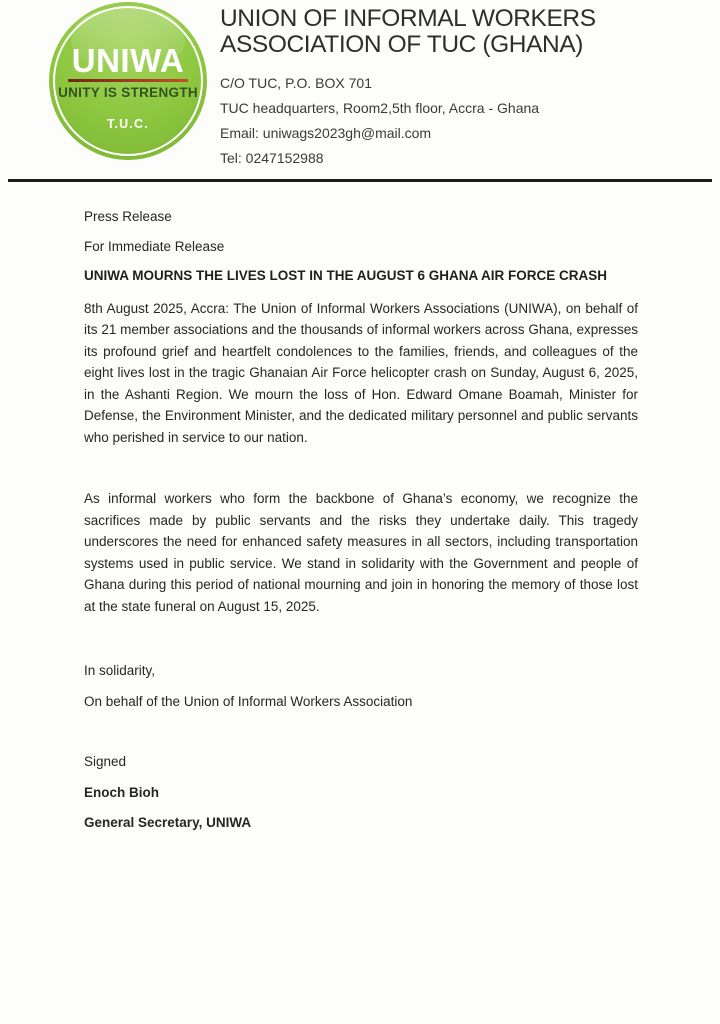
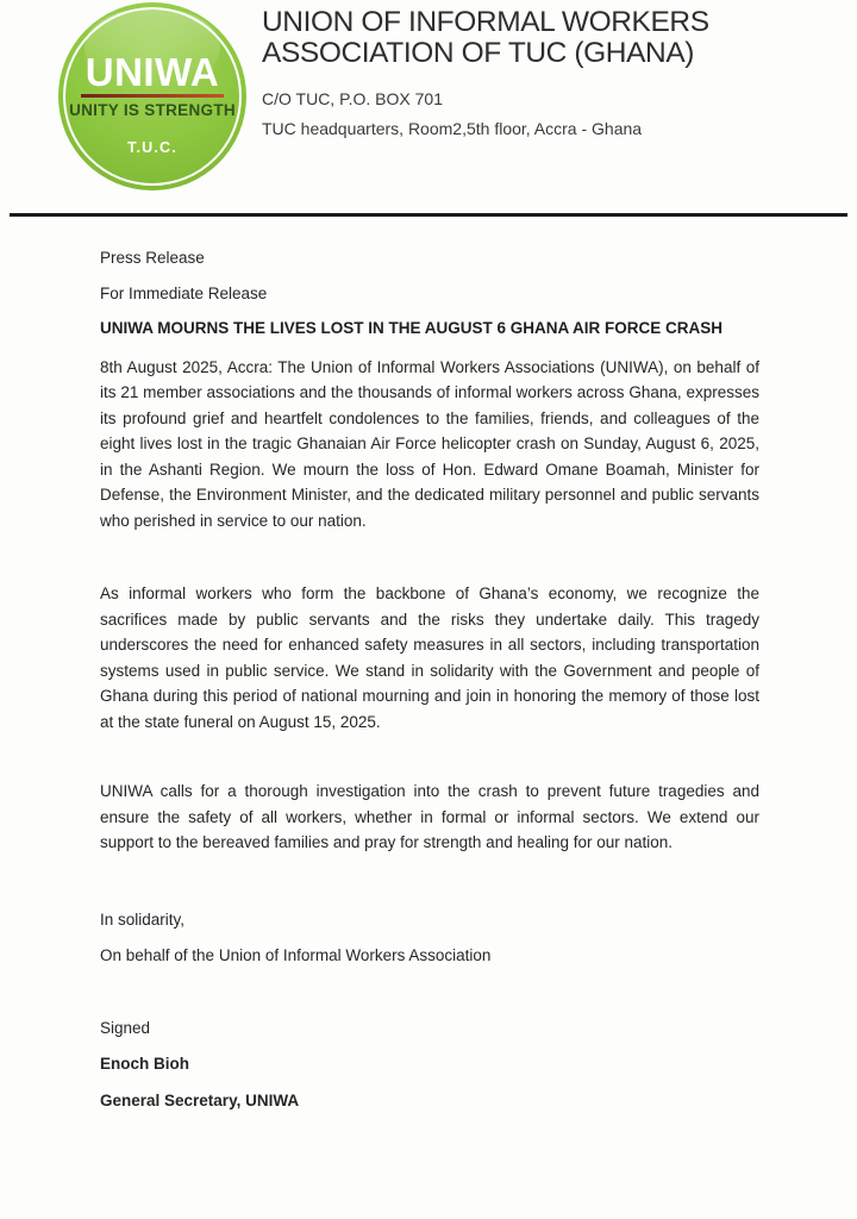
  UNIWA
  UNITY IS STRENGTH
  T.U.C.
  UNION OF INFORMAL WORKERS
  ASSOCIATION OF TUC (GHANA)
  C/O TUC, P.O. BOX 701
  TUC headquarters, Room2,5th floor, Accra - Ghana
- Email: uniwags2023gh@mail.com
- Tel: 0247152988
  Press Release
  For Immediate Release
  UNIWA MOURNS THE LIVES LOST IN THE AUGUST 6 GHANA AIR FORCE CRASH
  8th August 2025, Accra: The Union of Informal Workers Associations (UNIWA), on behalf of its 21 member associations and the thousands of informal workers across Ghana, expresses its profound grief and heartfelt condolences to the families, friends, and colleagues of the eight lives lost in the tragic Ghanaian Air Force helicopter crash on Sunday, August 6, 2025, in the Ashanti Region. We mourn the loss of Hon. Edward Omane Boamah, Minister for Defense, the Environment Minister, and the dedicated military personnel and public servants who perished in service to our nation.
  As informal workers who form the backbone of Ghana’s economy, we recognize the sacrifices made by public servants and the risks they undertake daily. This tragedy underscores the need for enhanced safety measures in all sectors, including transportation systems used in public service. We stand in solidarity with the Government and people of Ghana during this period of national mourning and join in honoring the memory of those lost at the state funeral on August 15, 2025.
+ UNIWA calls for a thorough investigation into the crash to prevent future tragedies and ensure the safety of all workers, whether in formal or informal sectors. We extend our support to the bereaved families and pray for strength and healing for our nation.
  In solidarity,
  On behalf of the Union of Informal Workers Association
  Signed
  Enoch Bioh
  General Secretary, UNIWA
